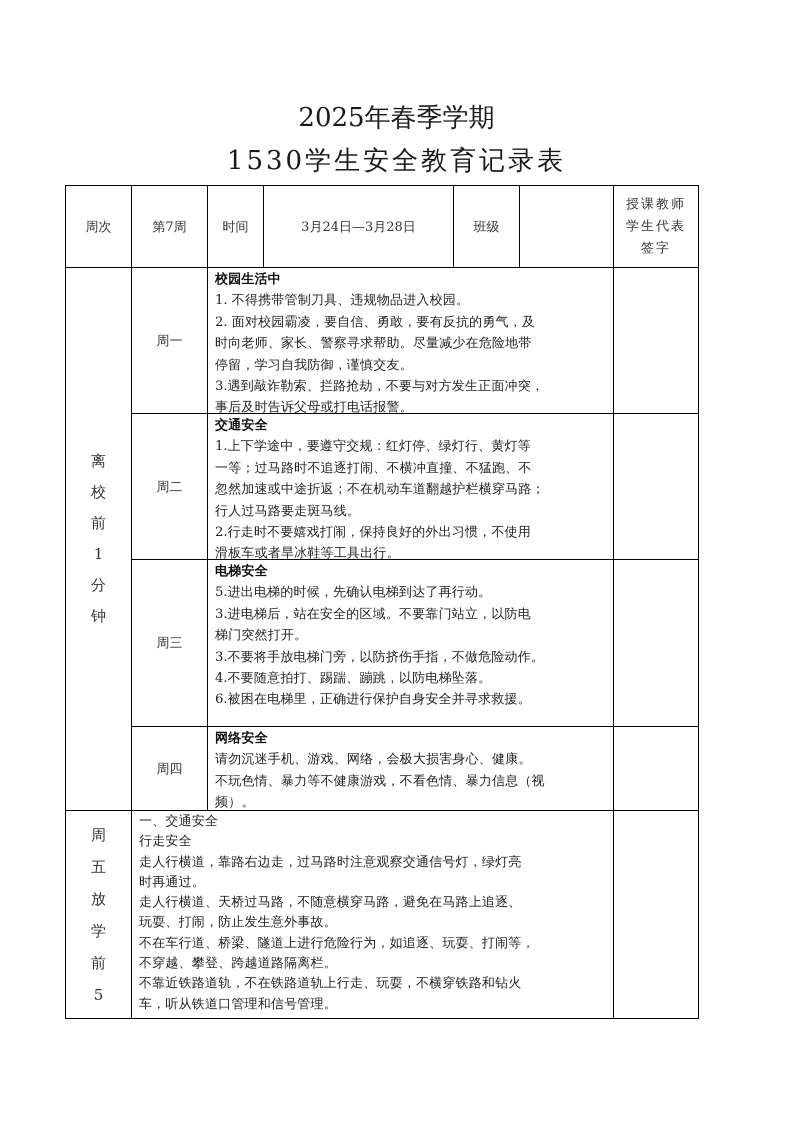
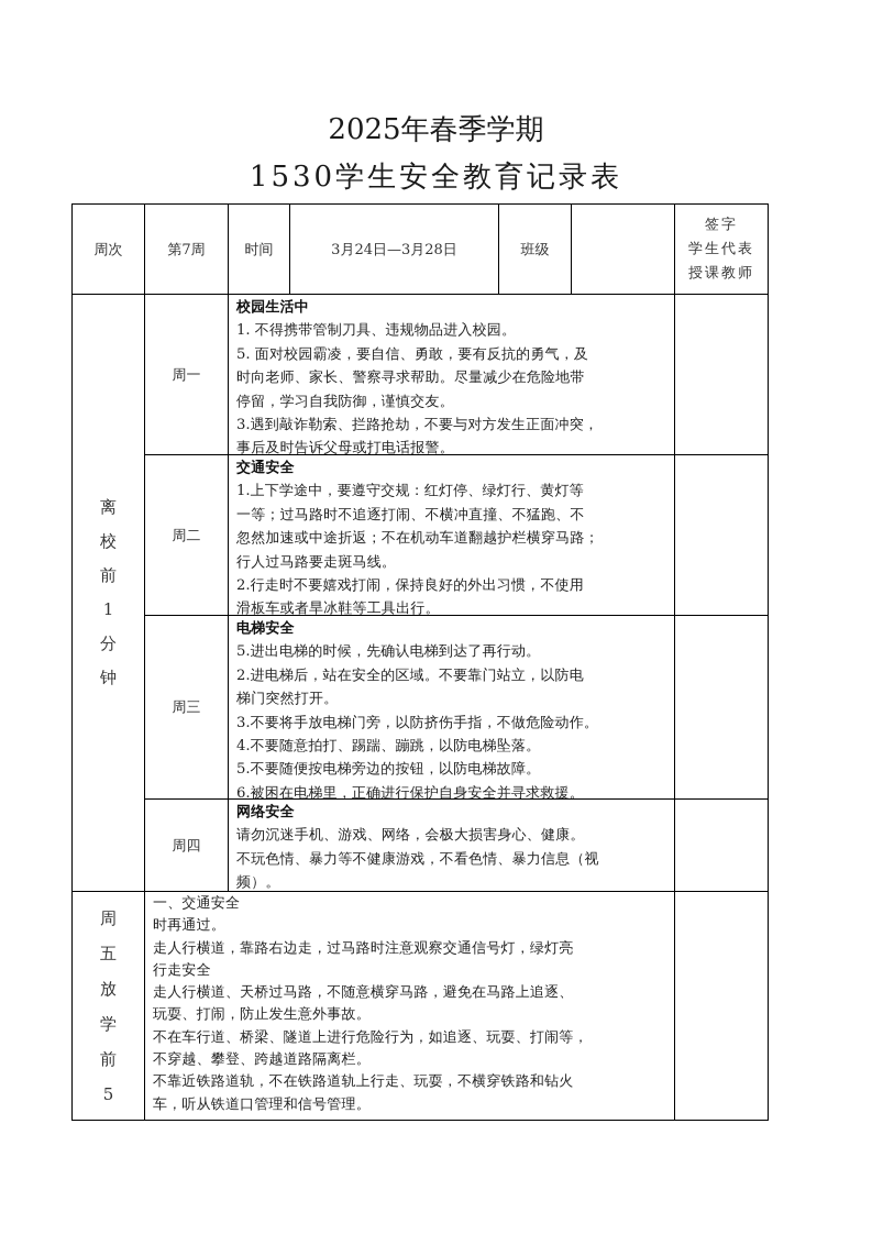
  2025年春季学期
  1530学生安全教育记录表
  周次
  第7周
  时间
  3月24日—3月28日
  班级
- 授课教师
+ 签字
  学生代表
- 签字
+ 授课教师
  离
  校
  前
  1
  分
  钟
  周一
  校园生活中
  1. 不得携带管制刀具、违规物品进入校园。
- 2. 面对校园霸凌，要自信、勇敢，要有反抗的勇气，及
+ 5. 面对校园霸凌，要自信、勇敢，要有反抗的勇气，及
  时向老师、家长、警察寻求帮助。尽量减少在危险地带
  停留，学习自我防御，谨慎交友。
  3.遇到敲诈勒索、拦路抢劫，不要与对方发生正面冲突，
  事后及时告诉父母或打电话报警。
  周二
  交通安全
  1.上下学途中，要遵守交规：红灯停、绿灯行、黄灯等
  一等；过马路时不追逐打闹、不横冲直撞、不猛跑、不
  忽然加速或中途折返；不在机动车道翻越护栏横穿马路；
  行人过马路要走斑马线。
  2.行走时不要嬉戏打闹，保持良好的外出习惯，不使用
  滑板车或者旱冰鞋等工具出行。
  周三
  电梯安全
  5.进出电梯的时候，先确认电梯到达了再行动。
- 3.进电梯后，站在安全的区域。不要靠门站立，以防电
+ 2.进电梯后，站在安全的区域。不要靠门站立，以防电
  梯门突然打开。
  3.不要将手放电梯门旁，以防挤伤手指，不做危险动作。
  4.不要随意拍打、踢踹、蹦跳，以防电梯坠落。
+ 5.不要随便按电梯旁边的按钮，以防电梯故障。
  6.被困在电梯里，正确进行保护自身安全并寻求救援。
  周四
  网络安全
  请勿沉迷手机、游戏、网络，会极大损害身心、健康。
  不玩色情、暴力等不健康游戏，不看色情、暴力信息（视
  频）。
  周
  五
  放
  学
  前
  5
  一、交通安全
- 行走安全
+ 时再通过。
  走人行横道，靠路右边走，过马路时注意观察交通信号灯，绿灯亮
- 时再通过。
+ 行走安全
  走人行横道、天桥过马路，不随意横穿马路，避免在马路上追逐、
  玩耍、打闹，防止发生意外事故。
  不在车行道、桥梁、隧道上进行危险行为，如追逐、玩耍、打闹等，
  不穿越、攀登、跨越道路隔离栏。
  不靠近铁路道轨，不在铁路道轨上行走、玩耍，不横穿铁路和钻火
  车，听从铁道口管理和信号管理。
